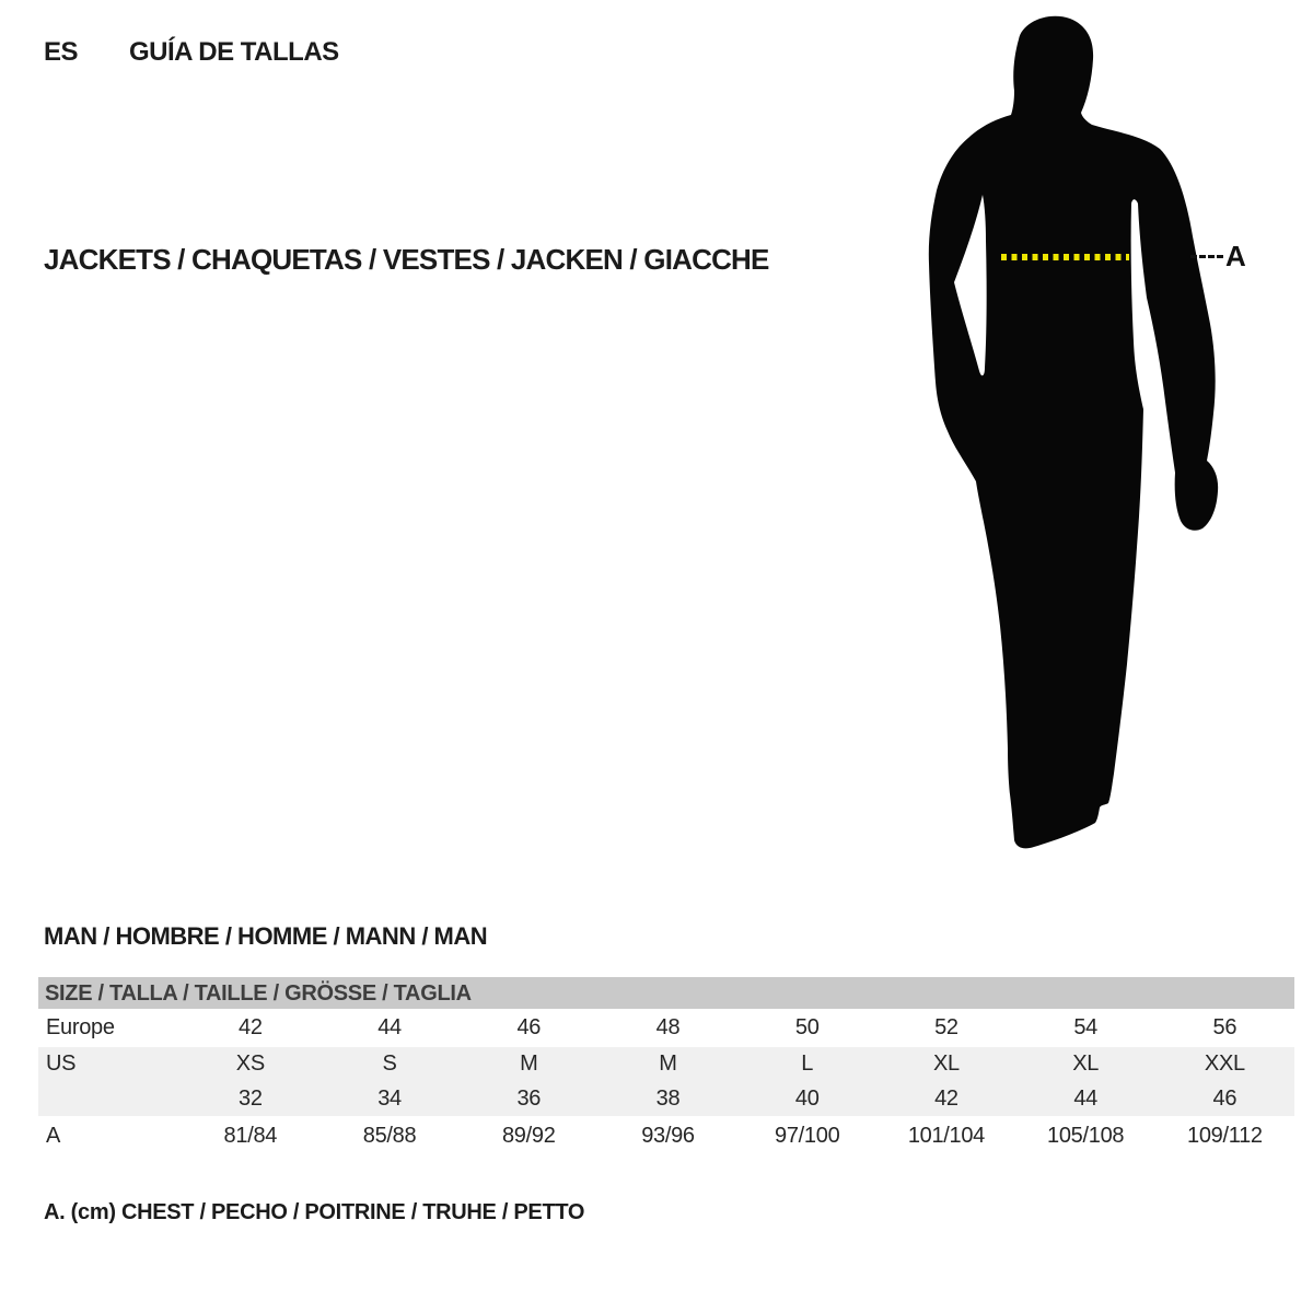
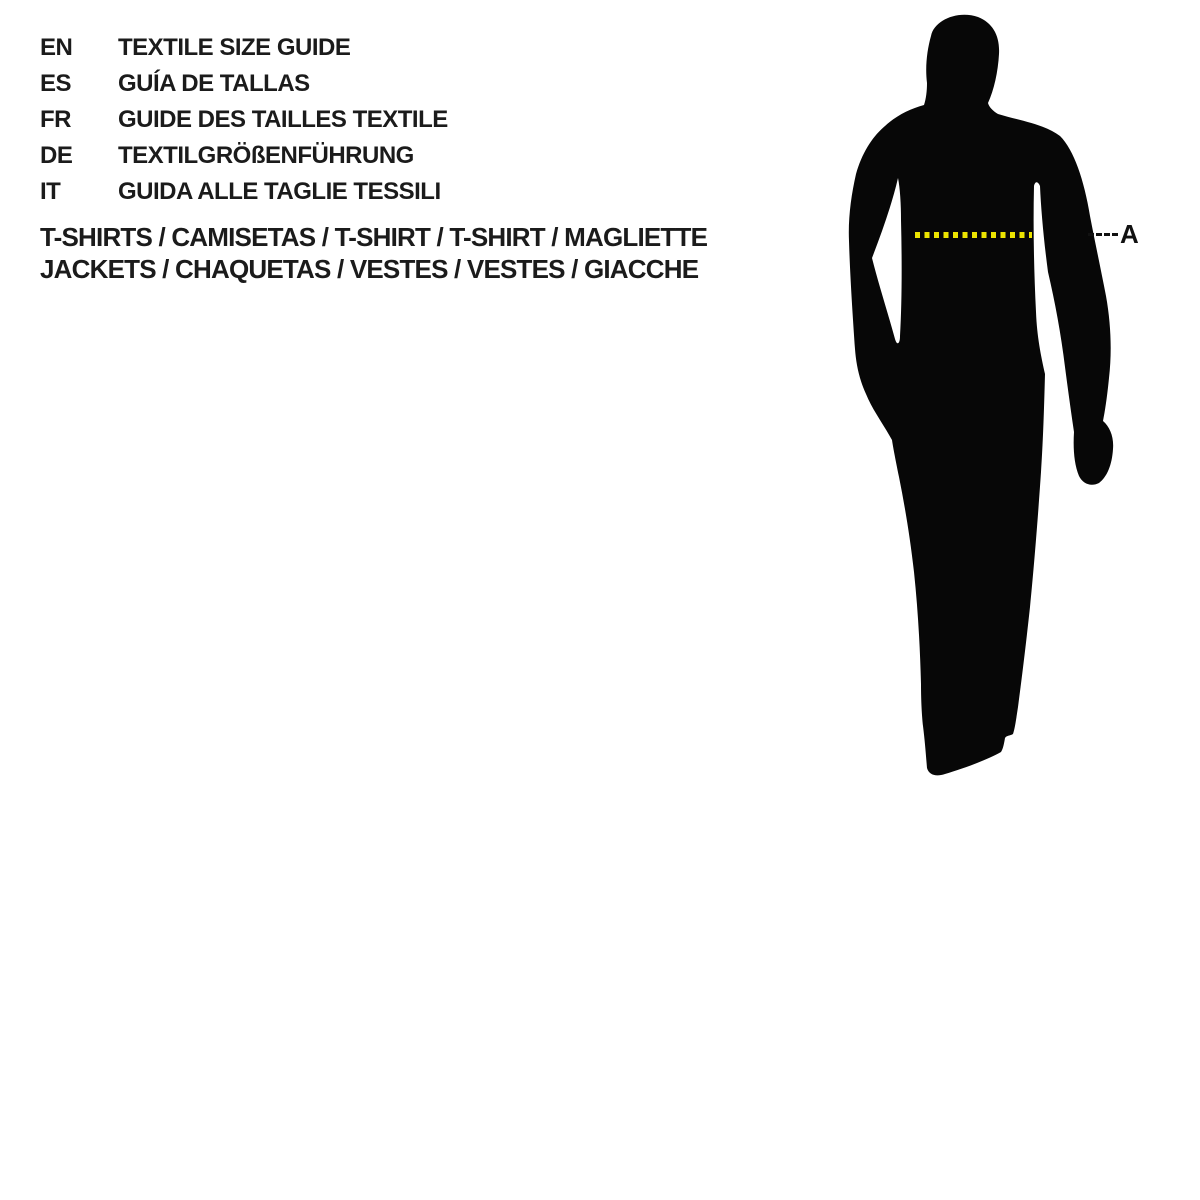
+ EN TEXTILE SIZE GUIDE
  ES GUÍA DE TALLAS
+ FR GUIDE DES TAILLES TEXTILE
+ DE TEXTILGRÖßENFÜHRUNG
+ IT GUIDA ALLE TAGLIE TESSILI
+ T-SHIRTS / CAMISETAS / T-SHIRT / T-SHIRT / MAGLIETTE
- JACKETS / CHAQUETAS / VESTES / JACKEN / GIACCHE
+ JACKETS / CHAQUETAS / VESTES / VESTES / GIACCHE
  A
- MAN / HOMBRE / HOMME / MANN / MAN
- SIZE / TALLA / TAILLE / GRÖSSE / TAGLIA
- Europe	42	44	46	48	50	52	54	56
- US	XS	S	M	M	L	XL	XL	XXL
- 	32	34	36	38	40	42	44	46
- A	81/84	85/88	89/92	93/96	97/100	101/104	105/108	109/112
- A. (cm) CHEST / PECHO / POITRINE / TRUHE / PETTO
